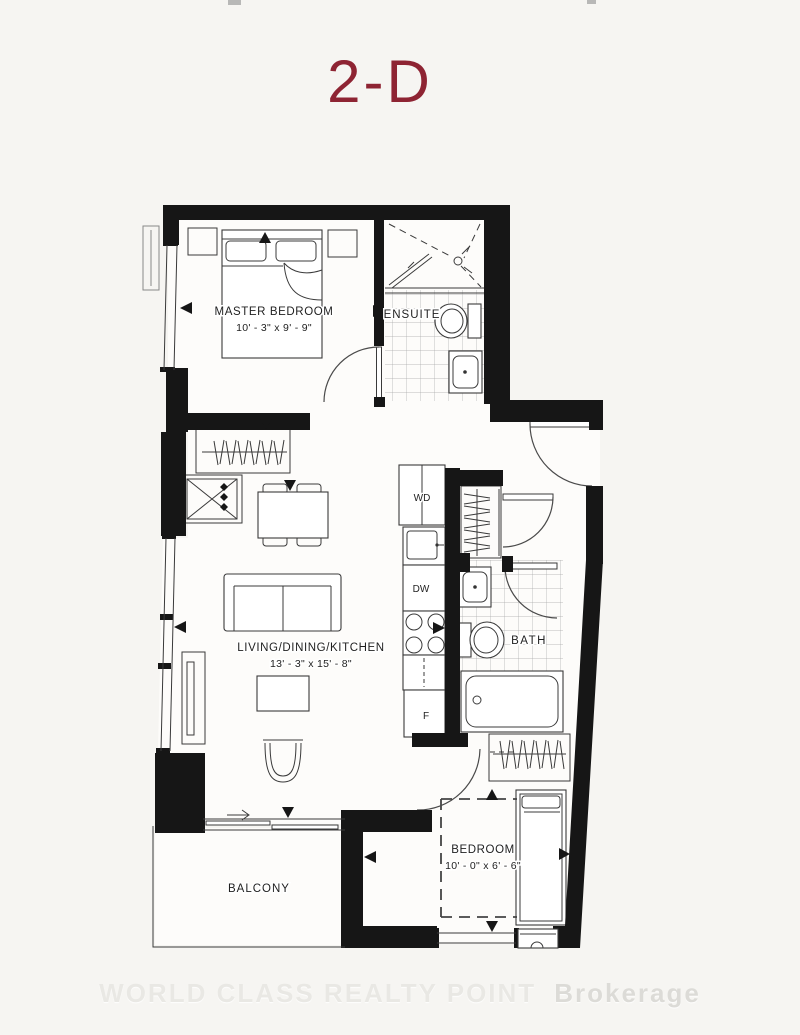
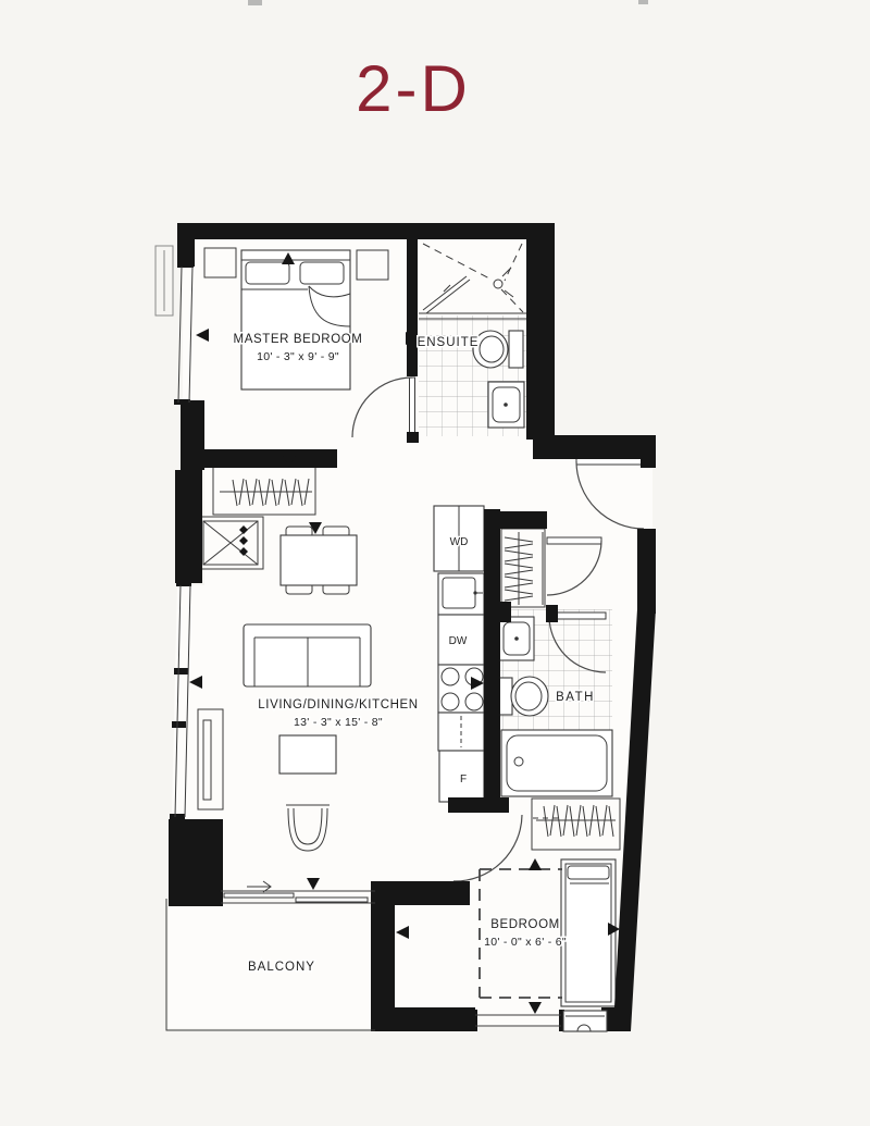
  2-D
  MASTER BEDROOM
  10' - 3" x 9' - 9"
  ENSUITE
  LIVING/DINING/KITCHEN
  13' - 3" x 15' - 8"
  BATH
  BEDROOM
  10' - 0" x 6' - 6"
  BALCONY
  WD
  DW
  F
- WORLD CLASS REALTY POINT Brokerage
